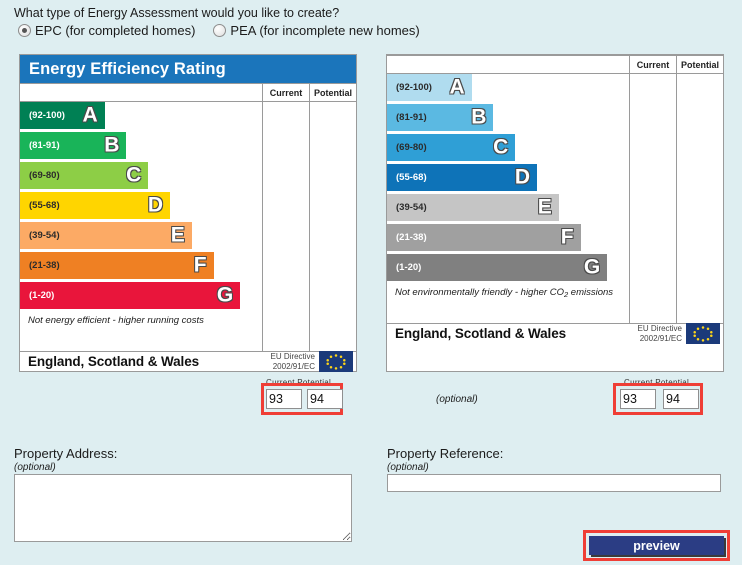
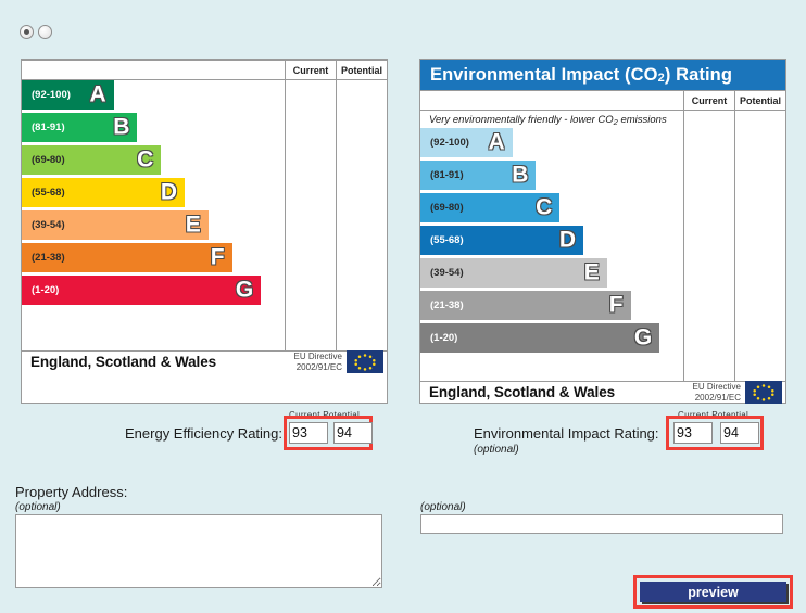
- What type of Energy Assessment would you like to create?
- EPC (for completed homes)
- PEA (for incomplete new homes)
- Energy Efficiency Rating
  Current
  Potential
  (92-100)
  A
  (81-91)
  B
  (69-80)
  C
  (55-68)
  D
  (39-54)
  E
  (21-38)
  F
  (1-20)
  G
- Not energy efficient - higher running costs
  England, Scotland & Wales
  EU Directive
  2002/91/EC
+ Environmental Impact (CO
+ 2
+ ) Rating
  Current
  Potential
+ Very environmentally friendly - lower CO2 emissions
  (92-100)
  A
  (81-91)
  B
  (69-80)
  C
  (55-68)
  D
  (39-54)
  E
  (21-38)
  F
  (1-20)
  G
- Not environmentally friendly - higher CO2 emissions
  England, Scotland & Wales
  EU Directive
  2002/91/EC
  Current Potential
+ Energy Efficiency Rating:
  93
  94
  Current Potential
+ Environmental Impact Rating:
  (optional)
  93
  94
  Property Address:
  (optional)
- Property Reference:
  (optional)
  preview
